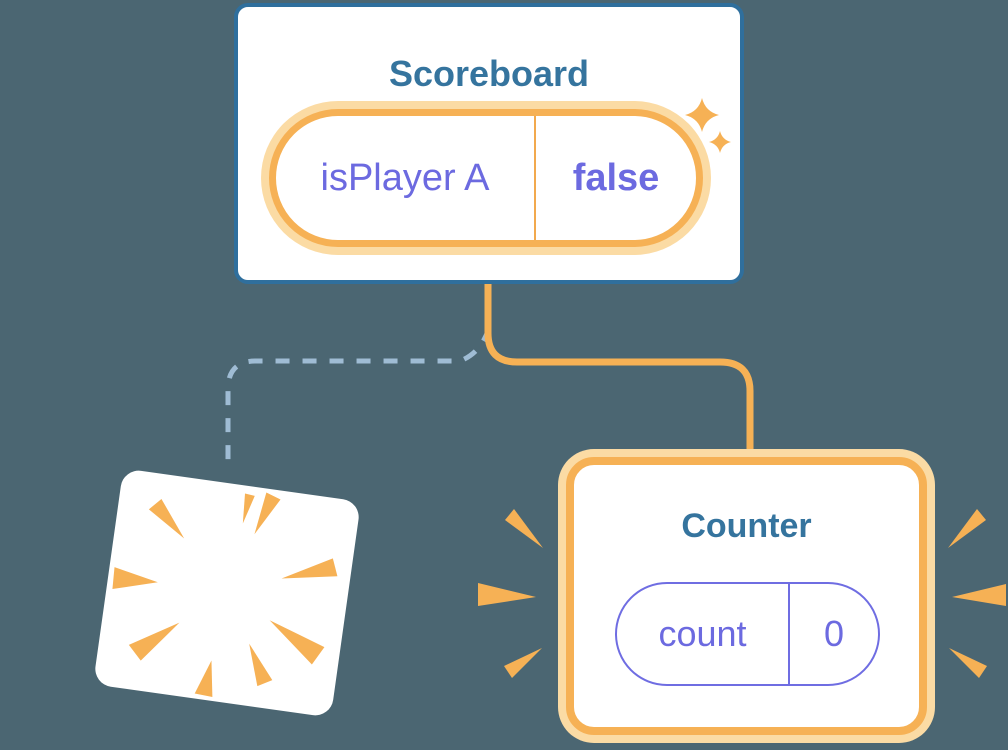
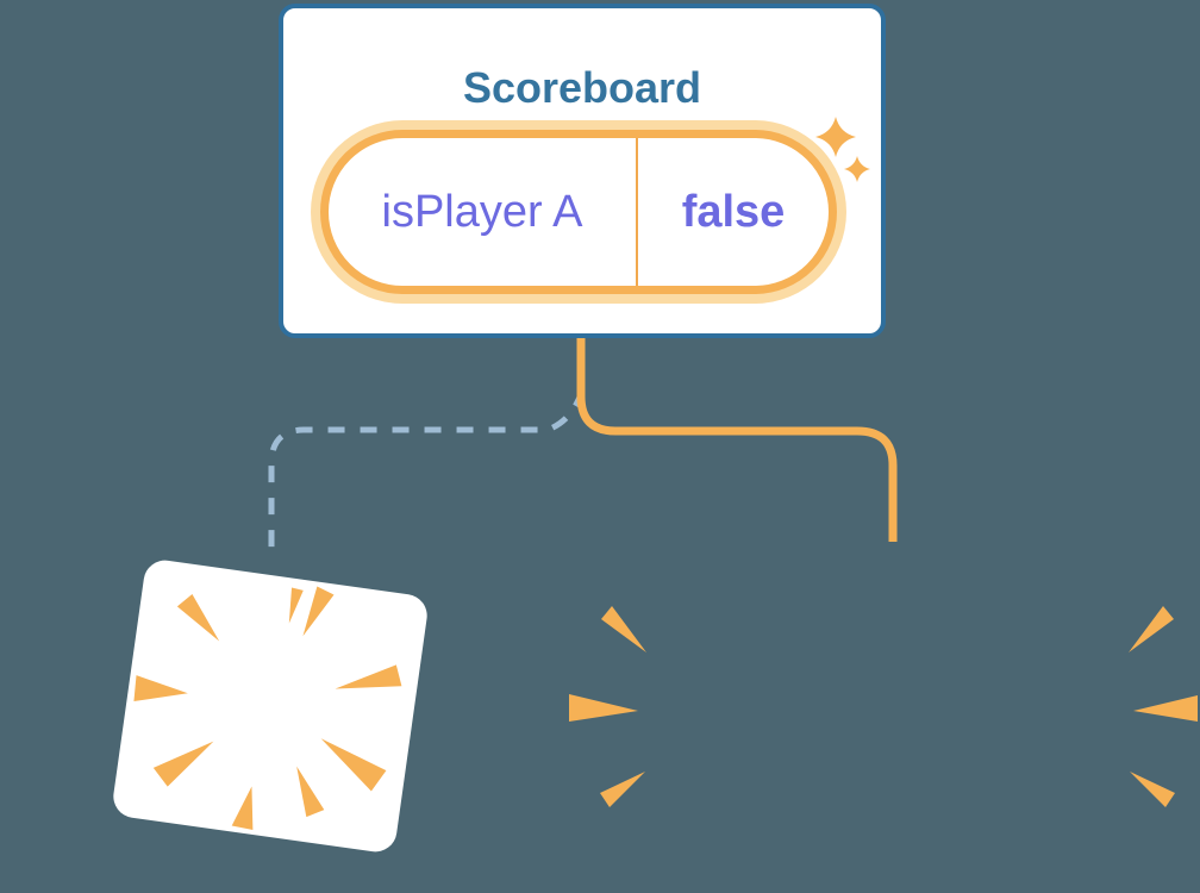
  Scoreboard
  isPlayer A
  false
- Counter
- count
- 0
